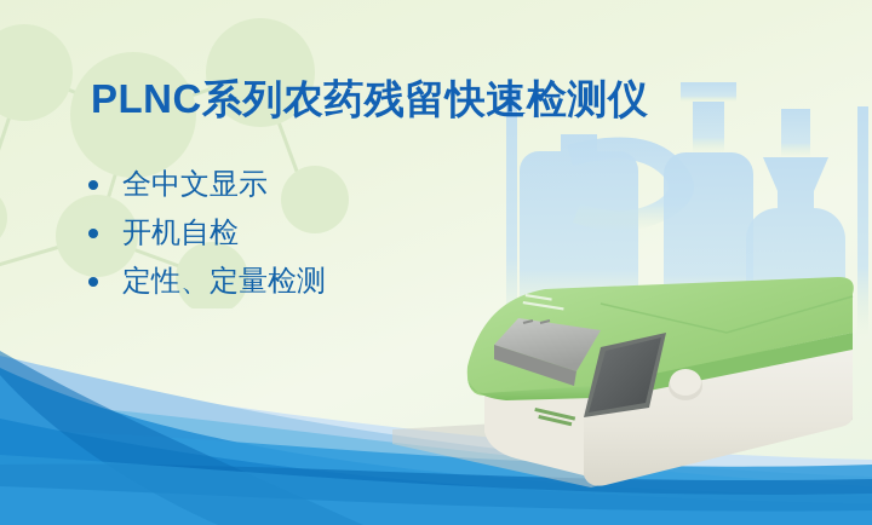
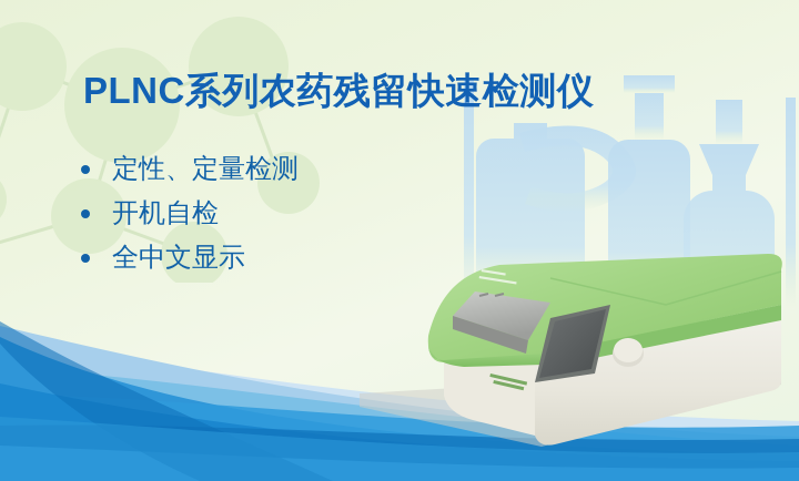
  PLNC系列农药残留快速检测仪
- 全中文显示
+ 定性、定量检测
  开机自检
- 定性、定量检测
+ 全中文显示
